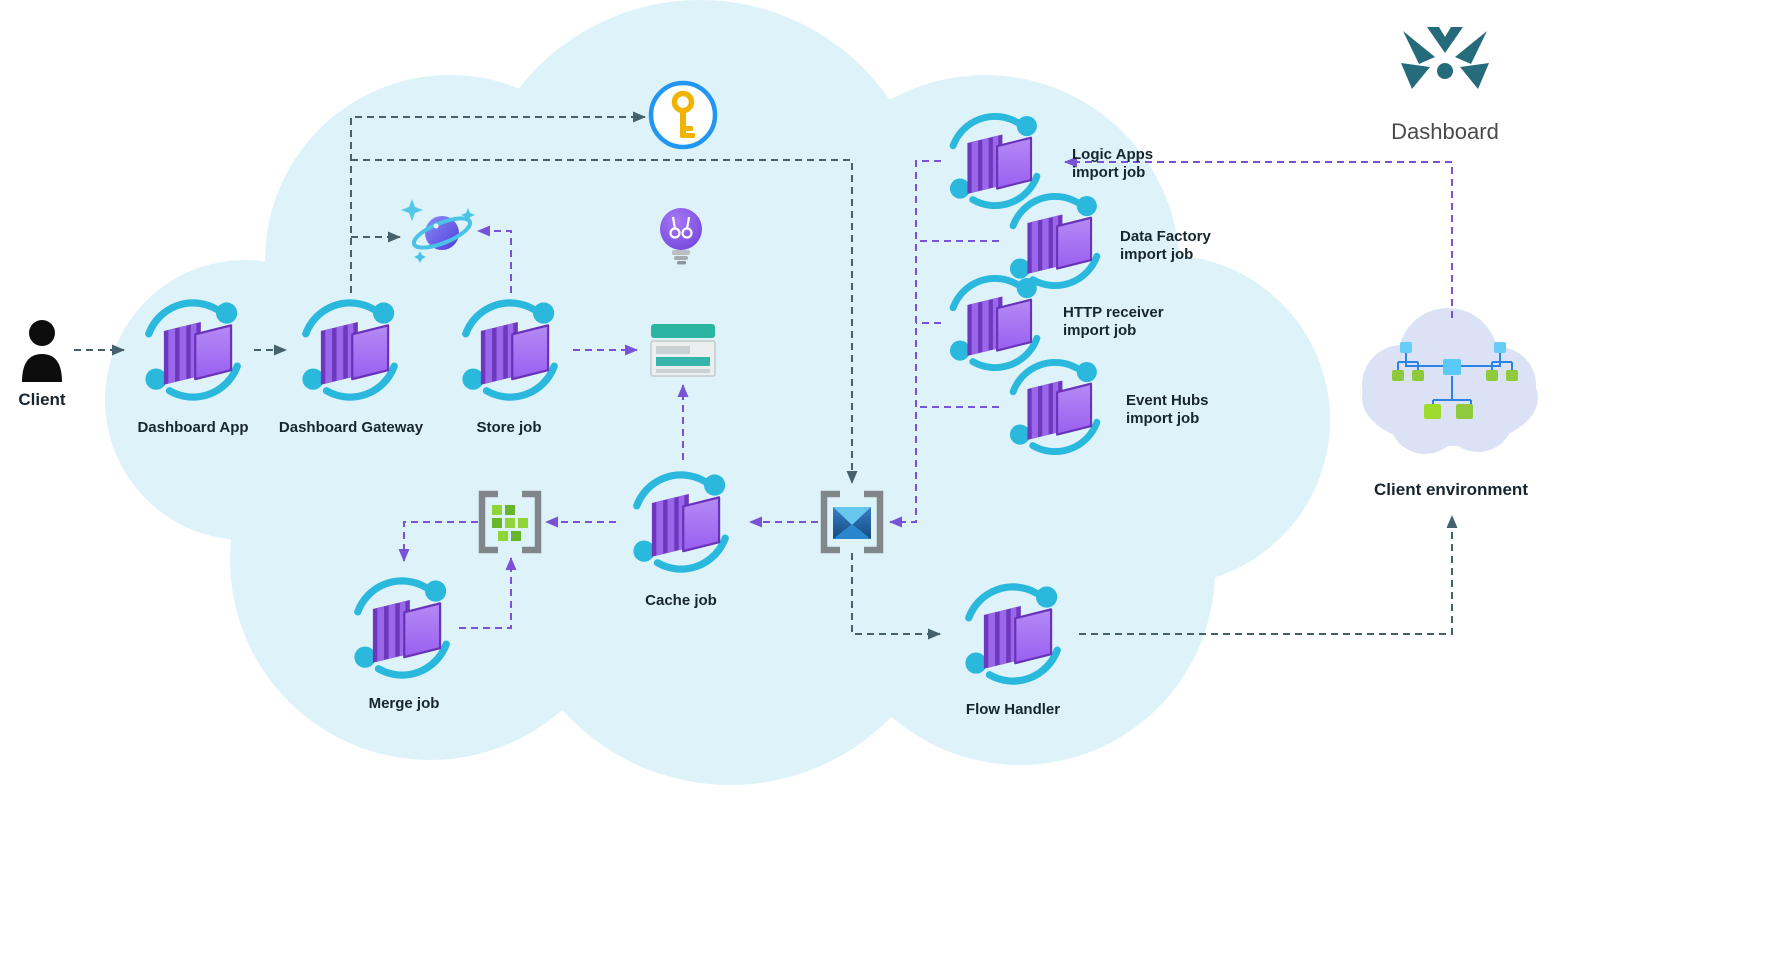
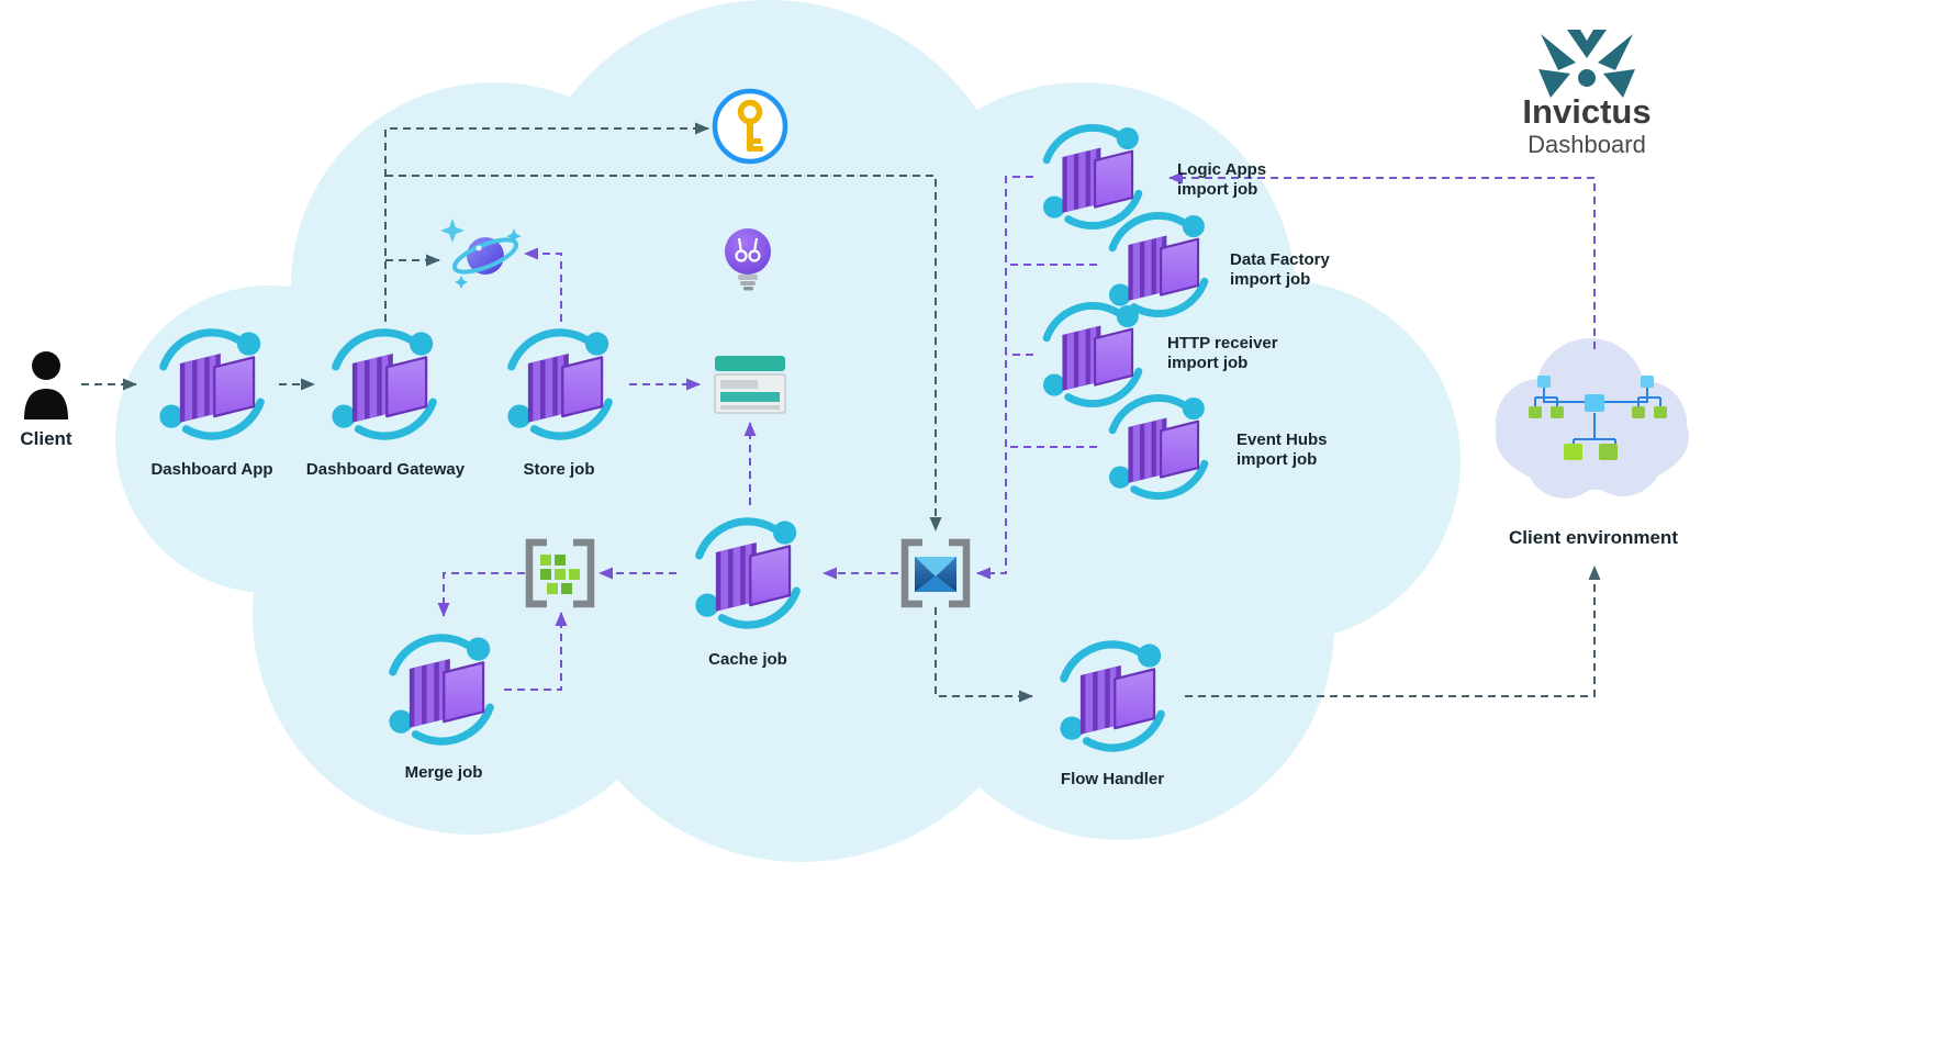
  Client
  Dashboard App
  Dashboard Gateway
  Store job
  Cache job
  Merge job
  Flow Handler
  Logic Apps
  import job
  Data Factory
  import job
  HTTP receiver
  import job
  Event Hubs
  import job
  Client environment
+ Invictus
  Dashboard
